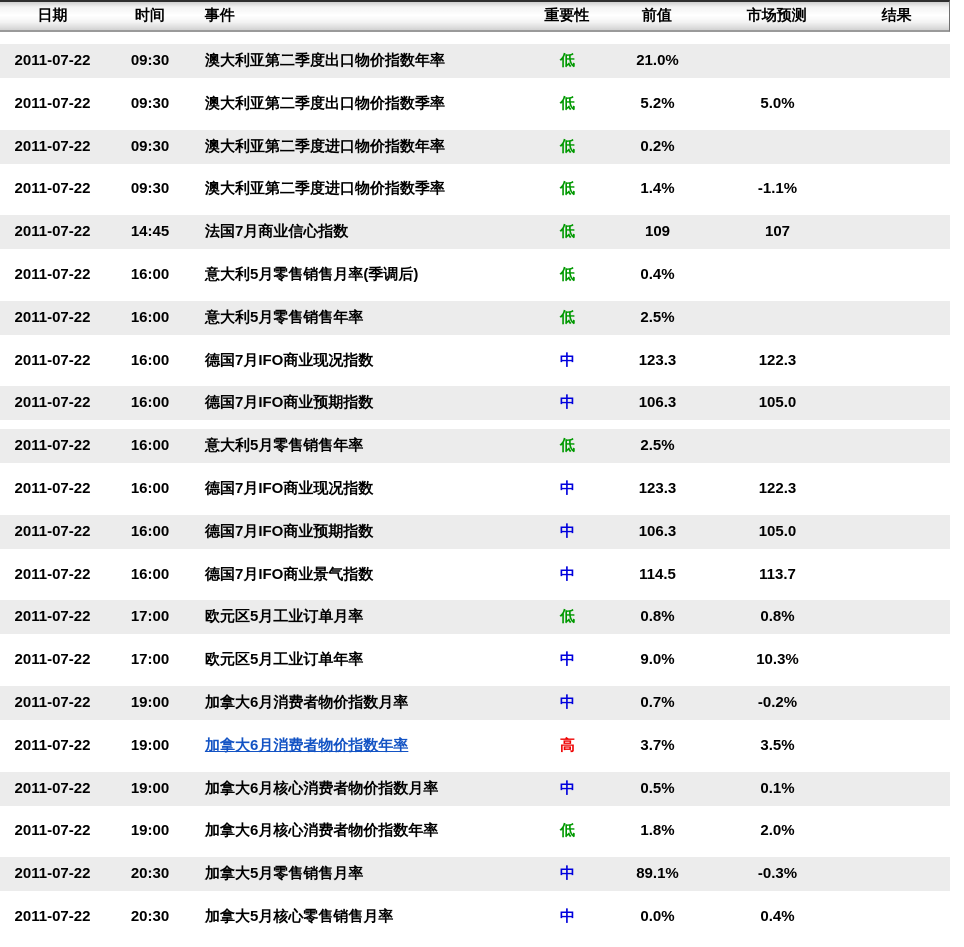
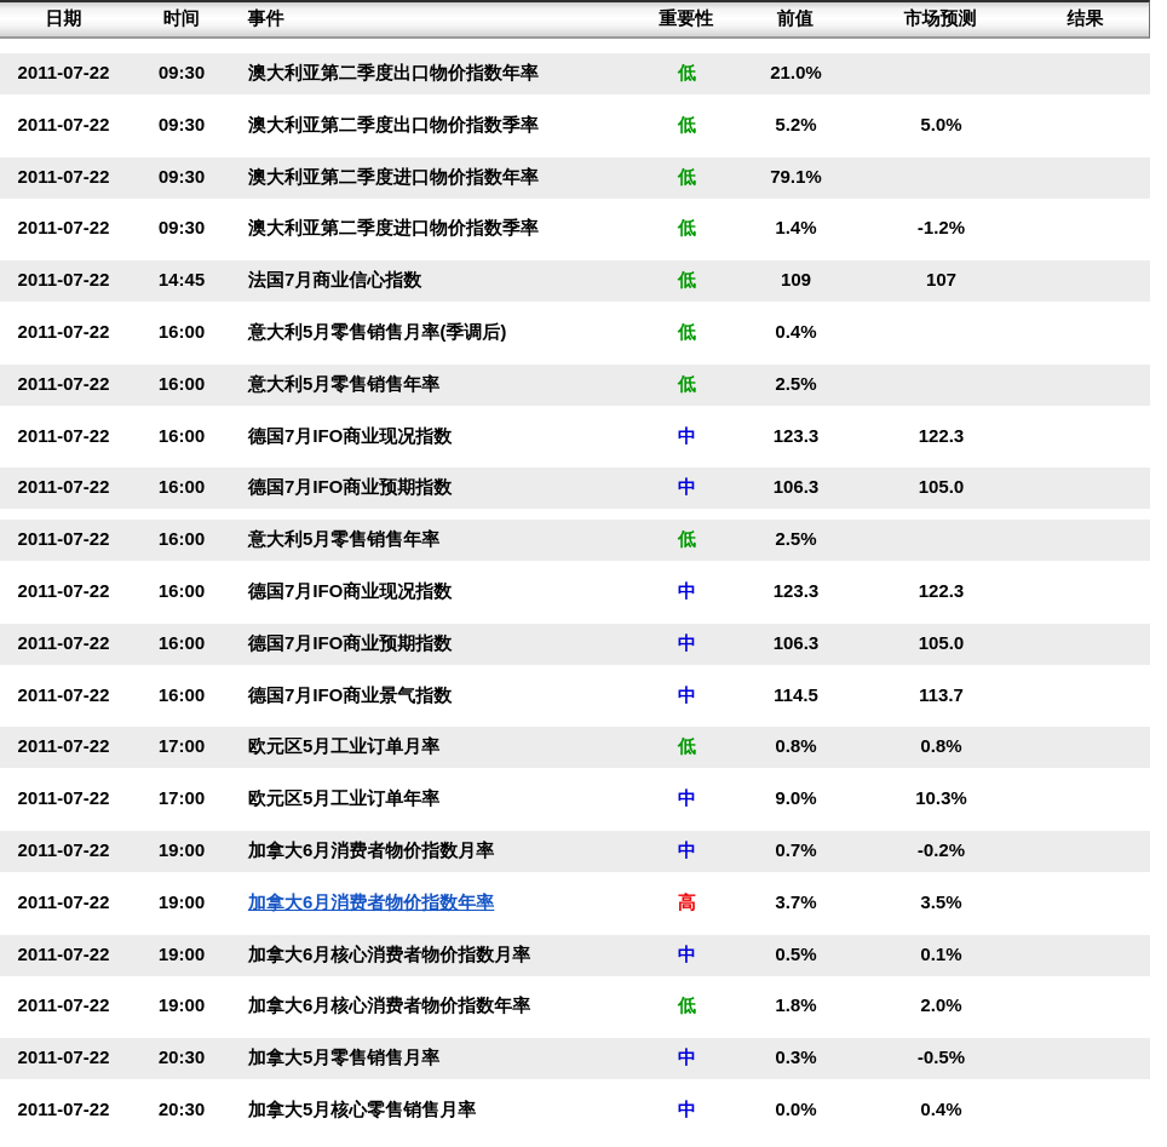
  日期
  时间
  事件
  重要性
  前值
  市场预测
  结果
  2011-07-22
  09:30
  澳大利亚第二季度出口物价指数年率
  低
  21.0%
  2011-07-22
  09:30
  澳大利亚第二季度出口物价指数季率
  低
  5.2%
  5.0%
  2011-07-22
  09:30
  澳大利亚第二季度进口物价指数年率
  低
- 0.2%
+ 79.1%
  2011-07-22
  09:30
  澳大利亚第二季度进口物价指数季率
  低
  1.4%
- -1.1%
+ -1.2%
  2011-07-22
  14:45
  法国7月商业信心指数
  低
  109
  107
  2011-07-22
  16:00
  意大利5月零售销售月率(季调后)
  低
  0.4%
  2011-07-22
  16:00
  意大利5月零售销售年率
  低
  2.5%
  2011-07-22
  16:00
  德国7月IFO商业现况指数
  中
  123.3
  122.3
  2011-07-22
  16:00
  德国7月IFO商业预期指数
  中
  106.3
  105.0
  2011-07-22
  16:00
  意大利5月零售销售年率
  低
  2.5%
  2011-07-22
  16:00
  德国7月IFO商业现况指数
  中
  123.3
  122.3
  2011-07-22
  16:00
  德国7月IFO商业预期指数
  中
  106.3
  105.0
  2011-07-22
  16:00
  德国7月IFO商业景气指数
  中
  114.5
  113.7
  2011-07-22
  17:00
  欧元区5月工业订单月率
  低
  0.8%
  0.8%
  2011-07-22
  17:00
  欧元区5月工业订单年率
  中
  9.0%
  10.3%
  2011-07-22
  19:00
  加拿大6月消费者物价指数月率
  中
  0.7%
  -0.2%
  2011-07-22
  19:00
  加拿大6月消费者物价指数年率
  高
  3.7%
  3.5%
  2011-07-22
  19:00
  加拿大6月核心消费者物价指数月率
  中
  0.5%
  0.1%
  2011-07-22
  19:00
  加拿大6月核心消费者物价指数年率
  低
  1.8%
  2.0%
  2011-07-22
  20:30
  加拿大5月零售销售月率
  中
- 89.1%
+ 0.3%
- -0.3%
+ -0.5%
  2011-07-22
  20:30
  加拿大5月核心零售销售月率
  中
  0.0%
  0.4%
